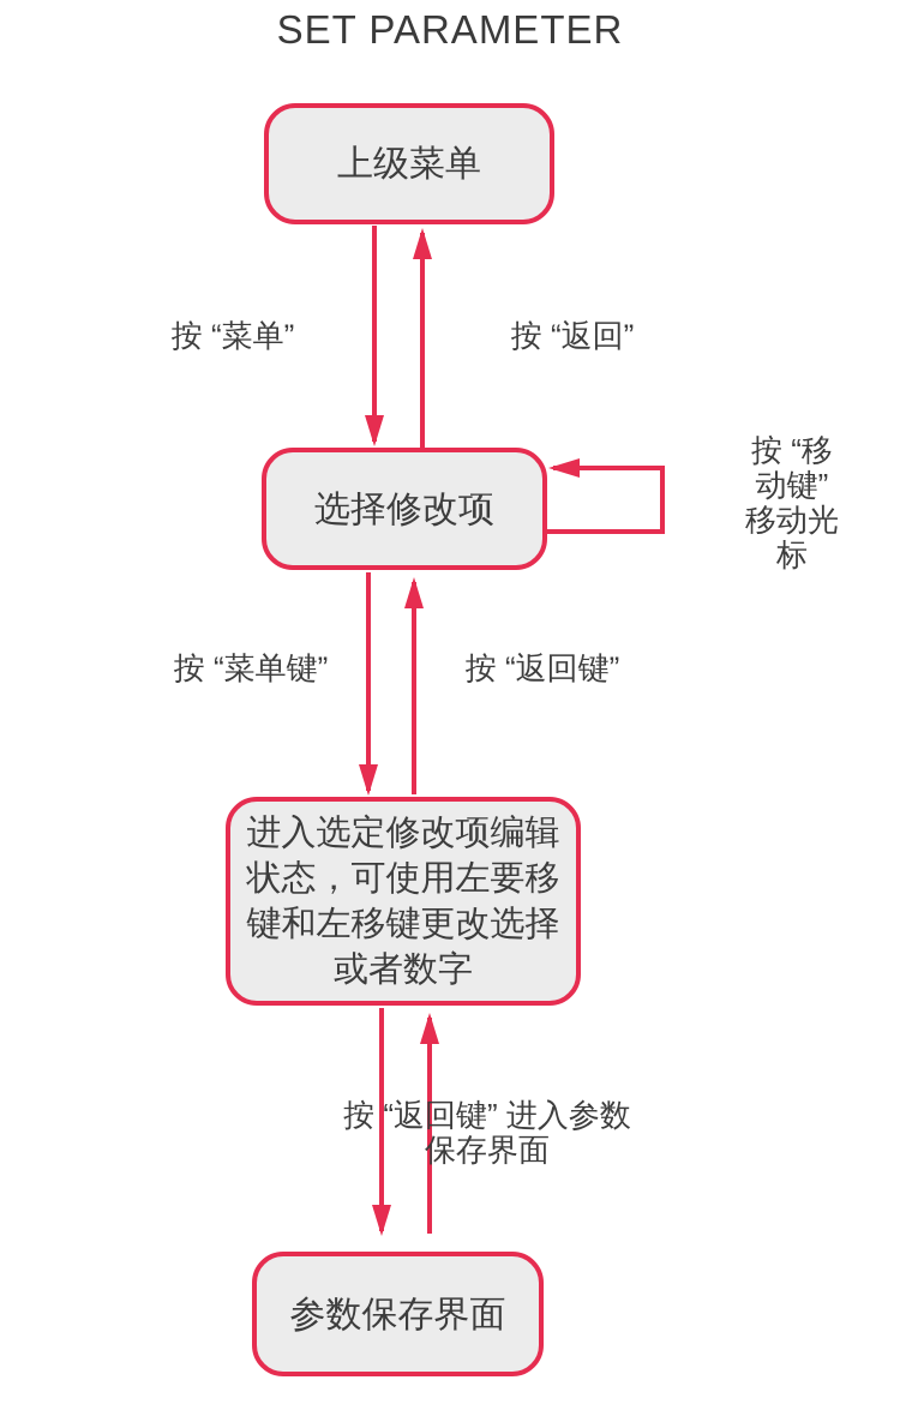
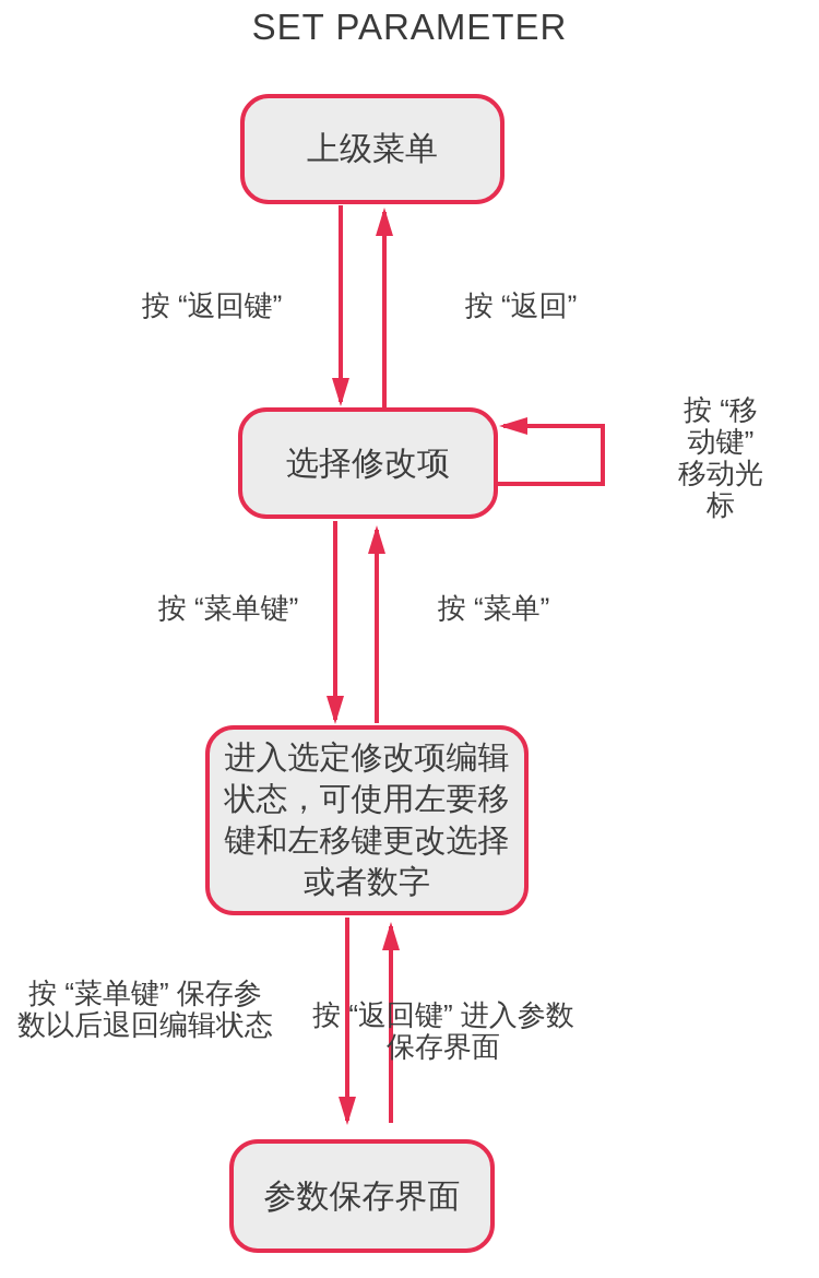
  SET PARAMETER
  上级菜单
  选择修改项
  进入选定修改项编辑
  状态，可使用左要移
  键和左移键更改选择
  或者数字
  参数保存界面
- 按 “菜单”
+ 按 “返回键”
  按 “返回”
  按 “移动键”
  移动光标
  按 “菜单键”
- 按 “返回键”
+ 按 “菜单”
+ 按 “菜单键” 保存参
+ 数以后退回编辑状态
  按 “返回键” 进入参数
  保存界面
